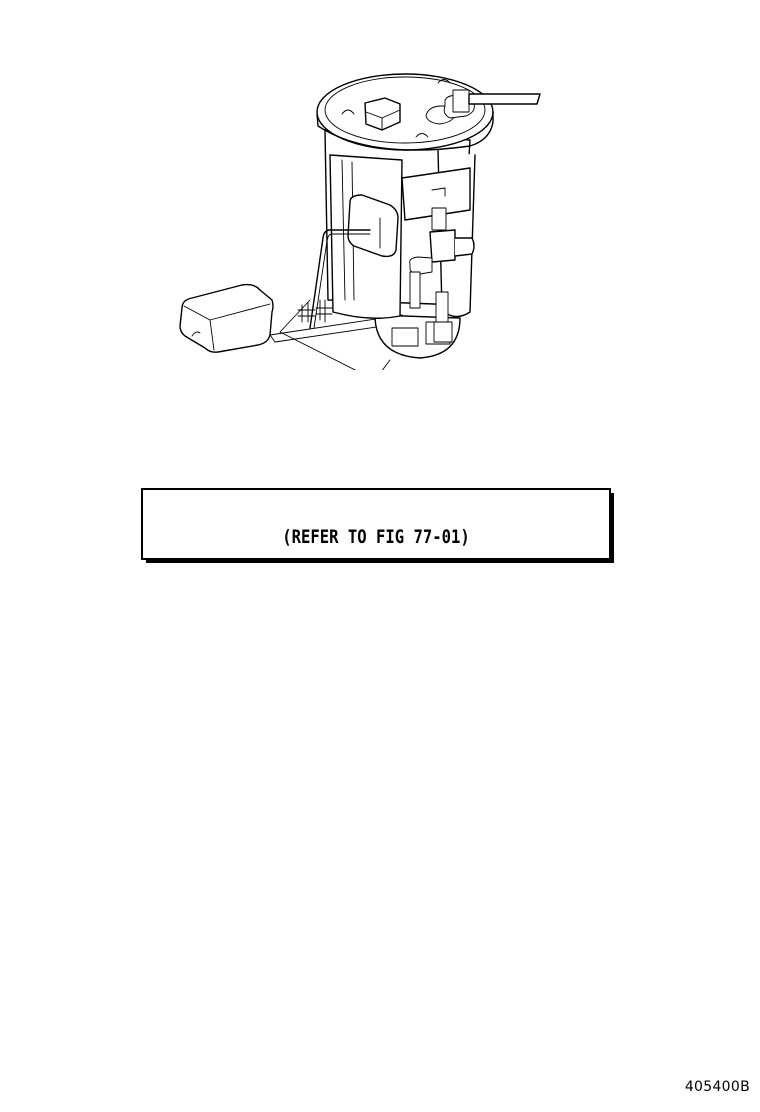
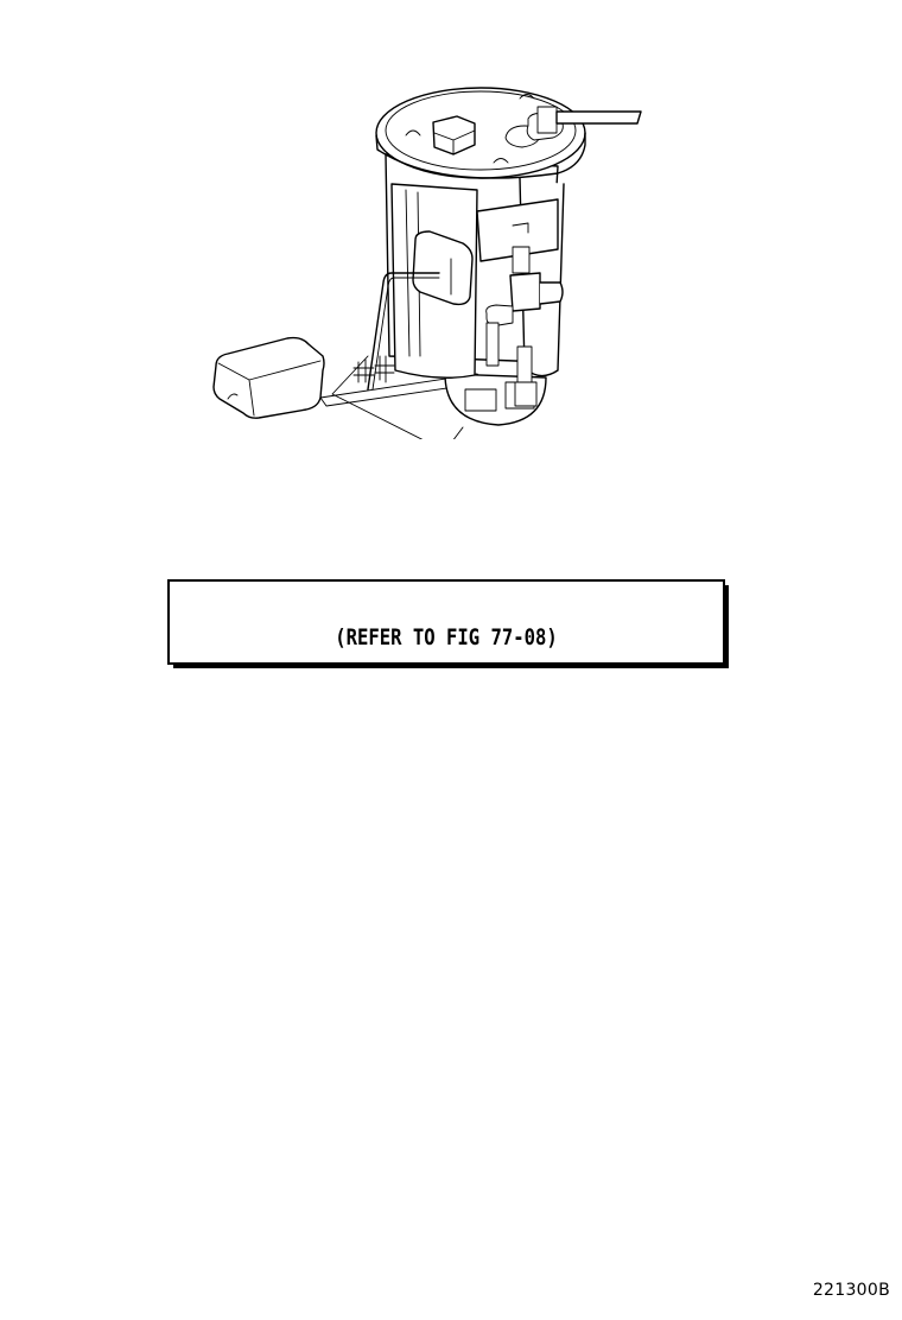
- (REFER TO FIG 77-01)
+ (REFER TO FIG 77-08)
- 405400B
+ 221300B
